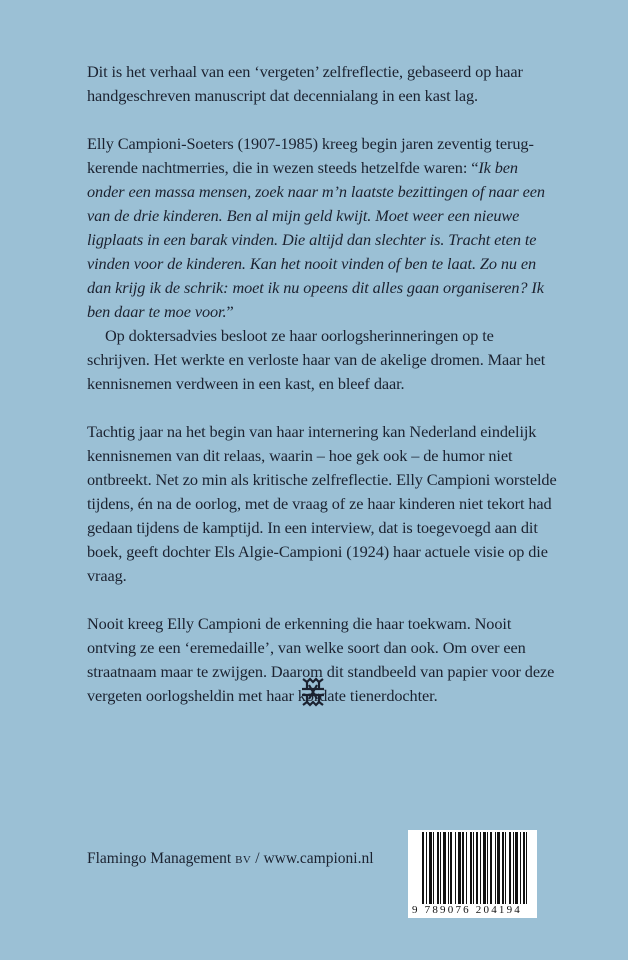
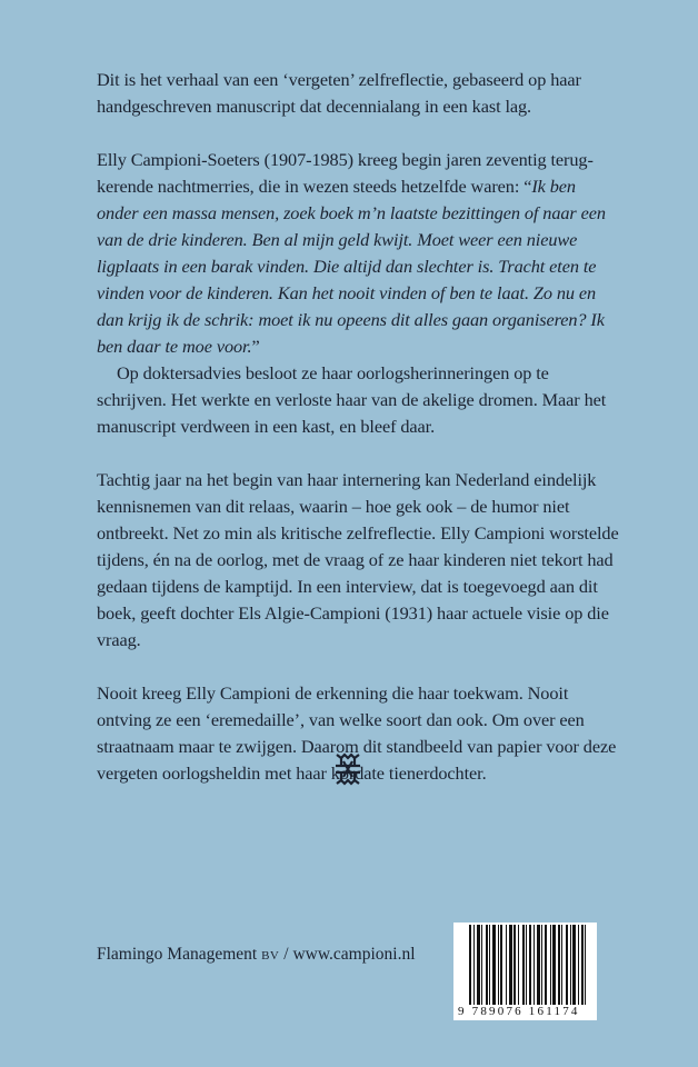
  Dit is het verhaal van een ‘vergeten’ zelfreflectie, gebaseerd op haar handgeschreven manuscript dat decennialang in een kast lag.
- Elly Campioni-Soeters (1907-1985) kreeg begin jaren zeventig terug­erende nachtmerries, die in wezen steeds hetzelfde waren: “Ik ben onder een massa mensen, zoek naar m’n laatste bezittingen of naar een van de drie kinderen. Ben al mijn geld kwijt. Moet weer een nieuwe ligplaats in een barak vinden. Die altijd dan slechter is. Tracht eten te vinden voor de kinderen. Kan het nooit vinden of ben te laat. Zo nu en dan krijg ik de schrik: moet ik nu opeens dit alles gaan organiseren? Ik ben daar te moe voor.”
+ Elly Campioni-Soeters (1907-1985) kreeg begin jaren zeventig terug­erende nachtmerries, die in wezen steeds hetzelfde waren: “Ik ben onder een massa mensen, zoek boek m’n laatste bezittingen of naar een van de drie kinderen. Ben al mijn geld kwijt. Moet weer een nieuwe ligplaats in een barak vinden. Die altijd dan slechter is. Tracht eten te vinden voor de kinderen. Kan het nooit vinden of ben te laat. Zo nu en dan krijg ik de schrik: moet ik nu opeens dit alles gaan organiseren? Ik ben daar te moe voor.”
- Op doktersadvies besloot ze haar oorlogsherinneringen op te schrijven. Het werkte en verloste haar van de akelige dromen. Maar het kennisnemen verdween in een kast, en bleef daar.
+ Op doktersadvies besloot ze haar oorlogsherinneringen op te schrijven. Het werkte en verloste haar van de akelige dromen. Maar het manuscript verdween in een kast, en bleef daar.
- Tachtig jaar na het begin van haar internering kan Nederland einde­lijk kennisnemen van dit relaas, waarin – hoe gek ook – de humor niet ontbreekt. Net zo min als kritische zelfreflectie. Elly Campioni worstelde tijdens, én na de oorlog, met de vraag of ze haar kinderen niet tekort had gedaan tijdens de kamptijd. In een interview, dat is toegevoegd aan dit boek, geeft dochter Els Algie-Campioni (1924) haar actuele visie op die vraag.
+ Tachtig jaar na het begin van haar internering kan Nederland einde­lijk kennisnemen van dit relaas, waarin – hoe gek ook – de humor niet ontbreekt. Net zo min als kritische zelfreflectie. Elly Campioni worstelde tijdens, én na de oorlog, met de vraag of ze haar kinderen niet tekort had gedaan tijdens de kamptijd. In een interview, dat is toegevoegd aan dit boek, geeft dochter Els Algie-Campioni (1931) haar actuele visie op die vraag.
  Nooit kreeg Elly Campioni de erkenning die haar toekwam. Nooit ontving ze een ‘eremedaille’, van welke soort dan ook. Om over een straatnaam maar te zwijgen. Daarom dit standbeeld van papier voor deze vergeten oorlogsheldin met haar kate tienerdochter.
  Flamingo Management BV / www.campioni.nl
- 9 789076 204194
+ 9 789076 161174
